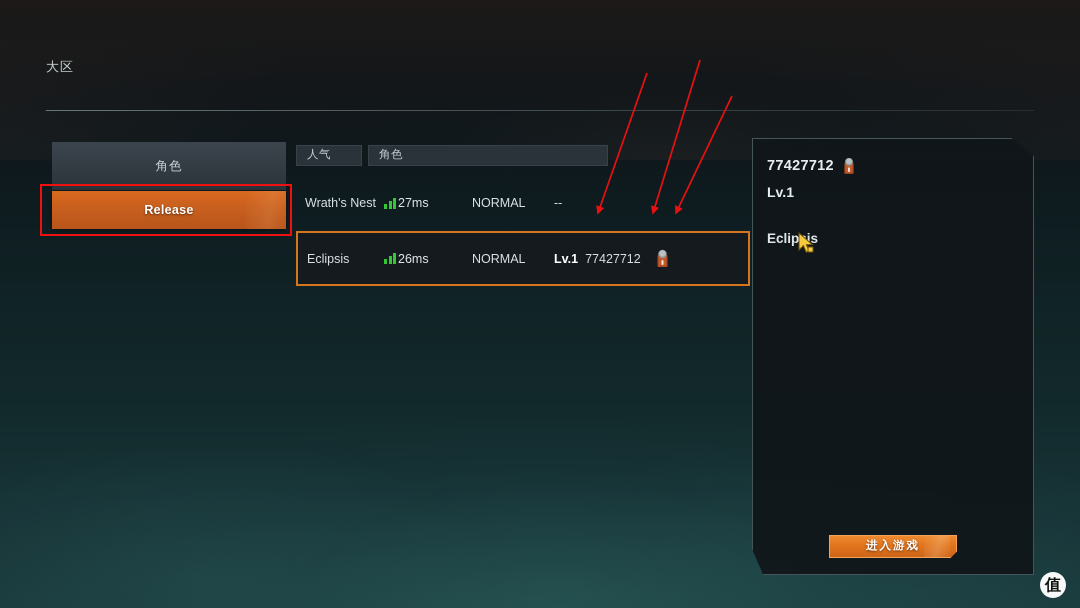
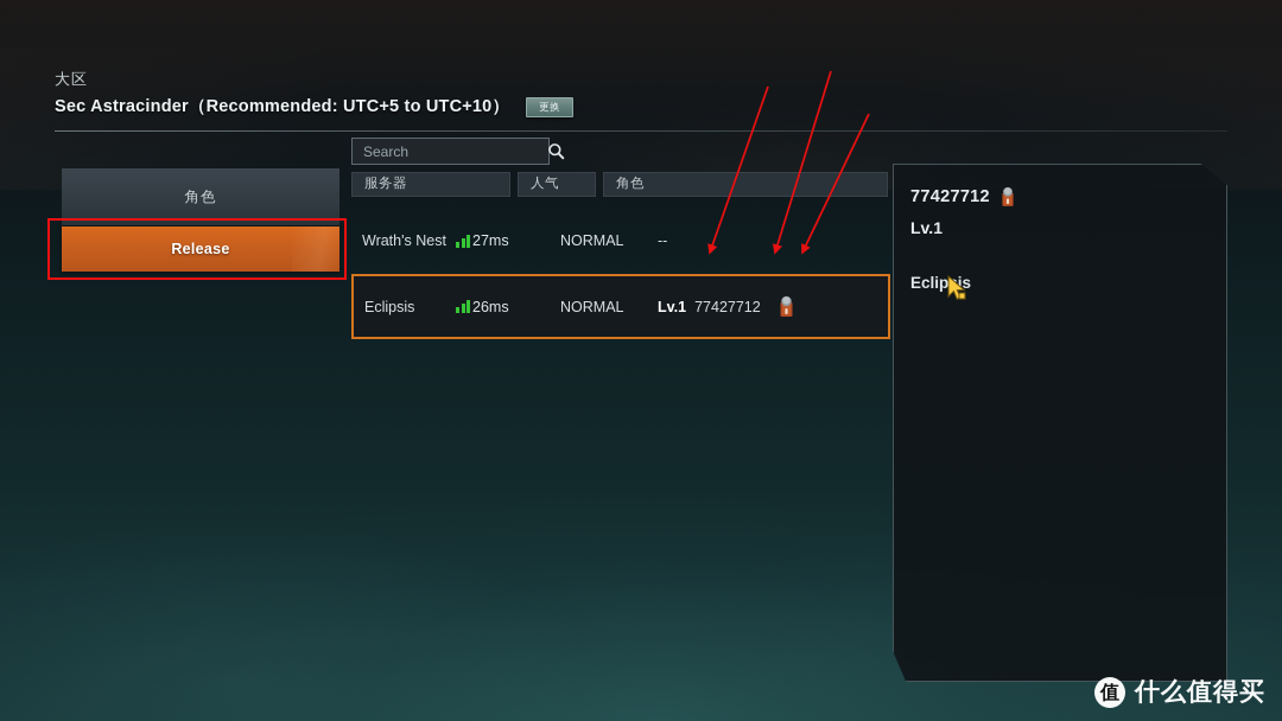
  大区
+ Sec Astracinder（Recommended: UTC+5 to UTC+10）
+ 更换
  角色
  Release
+ Search
+ 服务器
  人气
  角色
  Wrath's Nest
  27ms
  NORMAL
  --
  Eclipsis
  26ms
  NORMAL
  Lv.1
  77427712
  77427712
  Lv.1
  Eclipis
- 进入游戏
  值
+ 什么值得买
